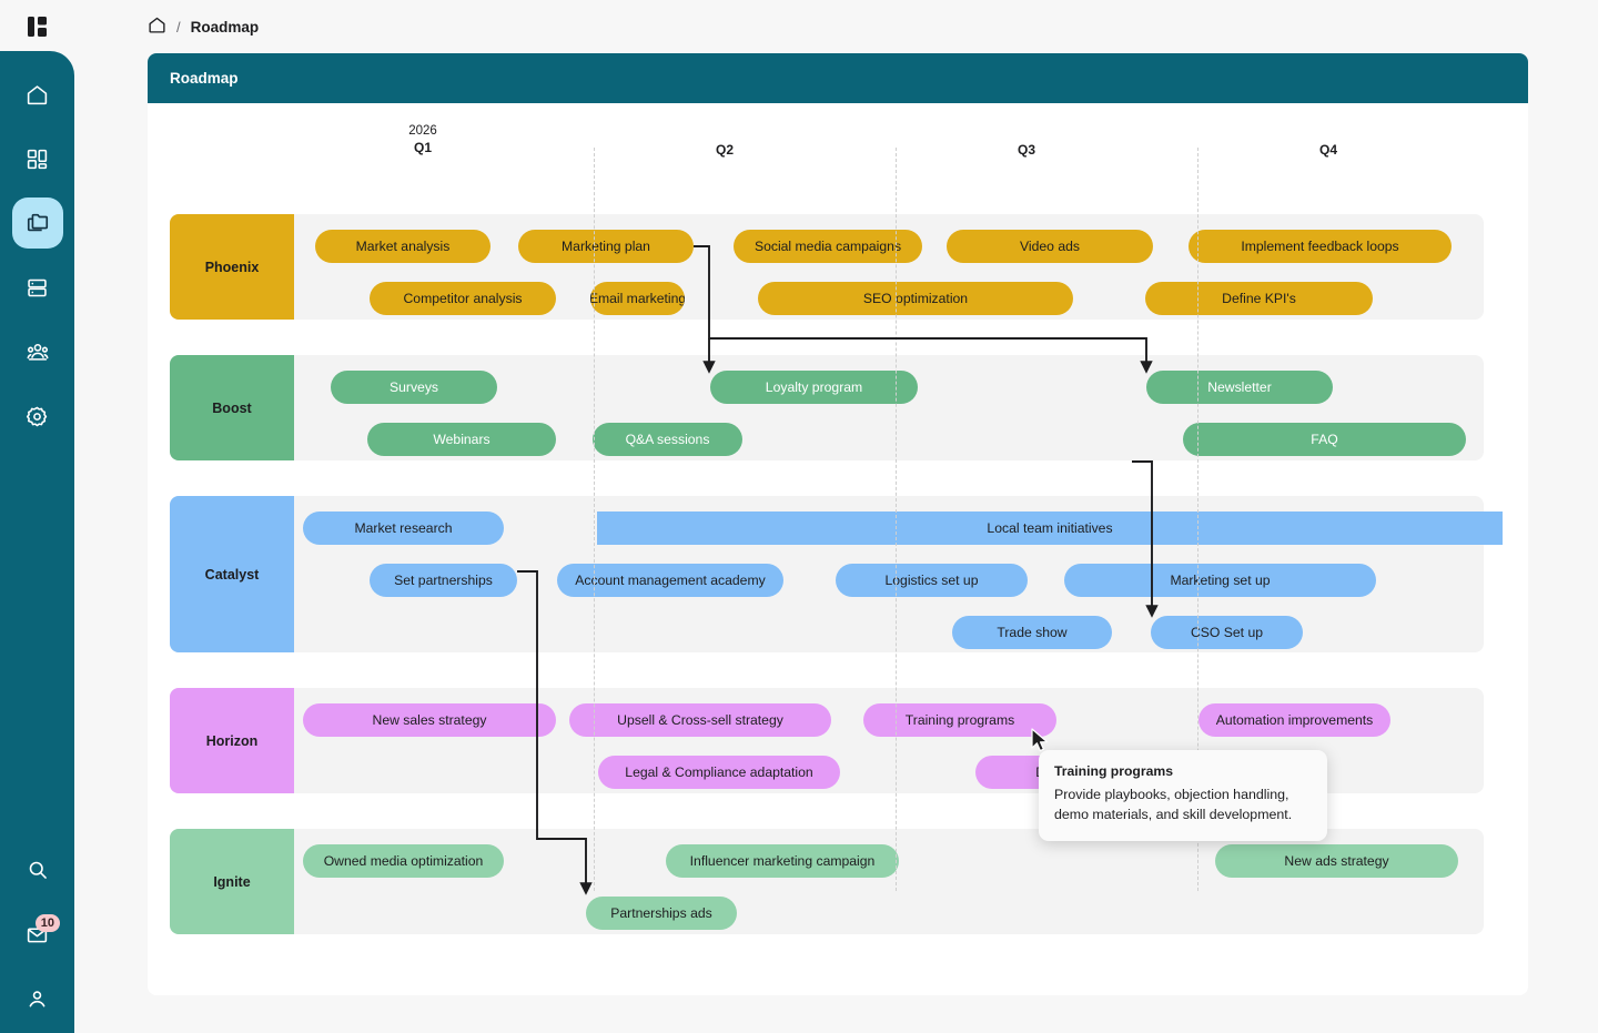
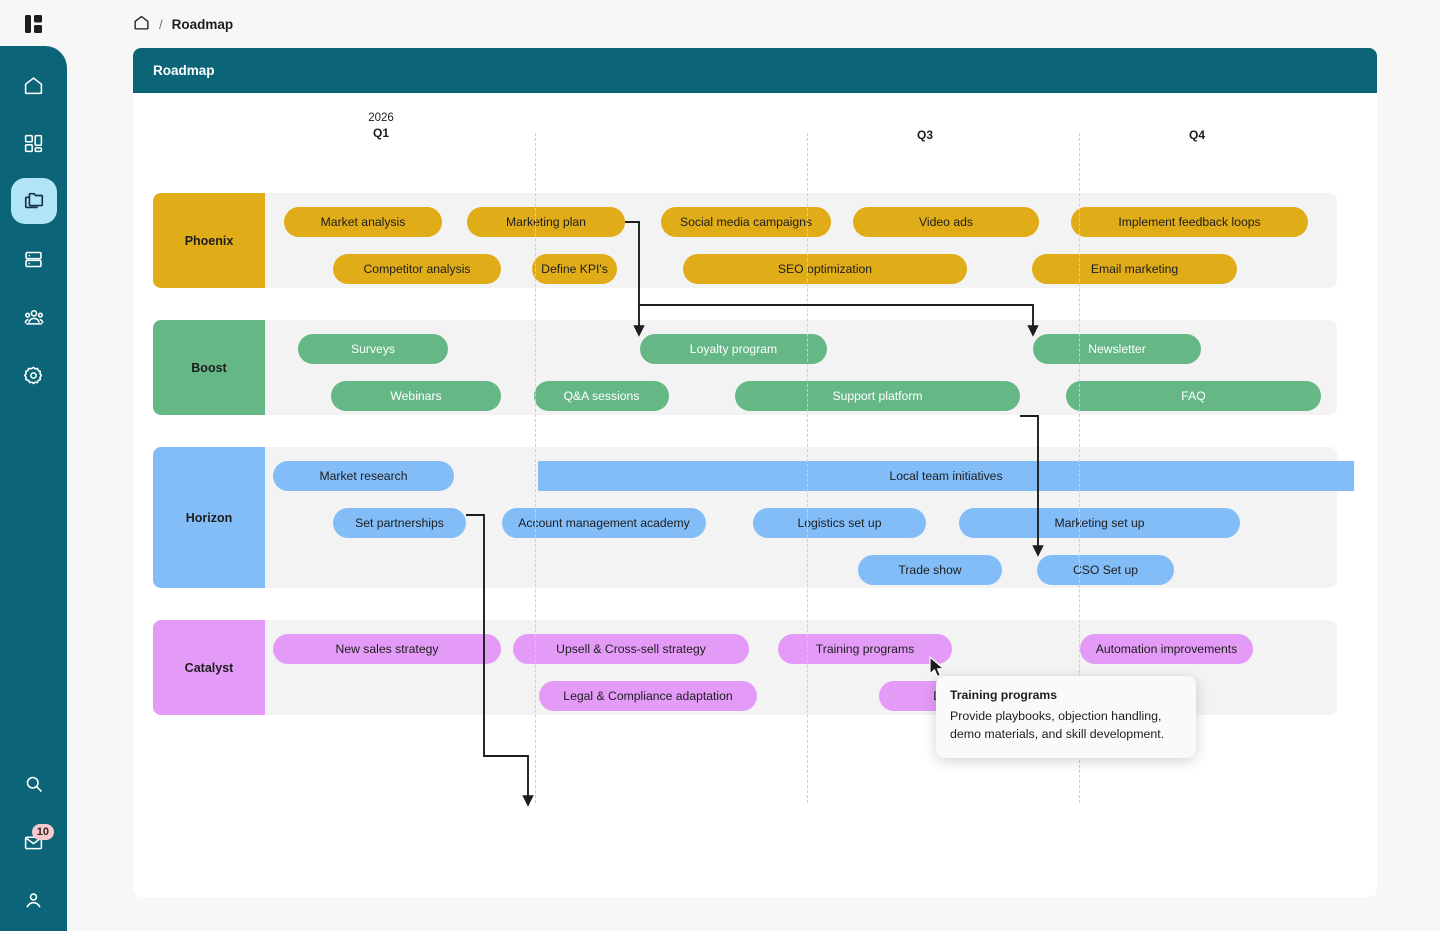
  10
  /
  Roadmap
  Roadmap
- Ignite
- Owned media optimization
- Influencer marketing campaign
- New ads strategy
- Partnerships ads
- Horizon
+ Catalyst
  New sales strategy
  Upsell & Cross-sell strategy
  Training programs
  Automation improvements
  Legal & Compliance adaptation
- Catalyst
+ Horizon
  Market research
  Local team initiatives
  Set partnerships
  Account management academy
  Logistics set up
  Marketing set up
  Trade show
  CSO Set up
  Boost
  Surveys
  Loyalty program
  Newsletter
  Webinars
  Q&A sessions
+ Support platform
  FAQ
  Phoenix
  Market analysis
  Marketing plan
  Social media campaigns
  Video ads
  Implement feedback loops
  Competitor analysis
- Email marketing
+ Define KPI's
  SEO optimization
- Define KPI's
+ Email marketing
  2026
  Q1
- Q2
  Q3
  Q4
  Training programs
  Provide playbooks, objection handling, demo materials, and skill development.
